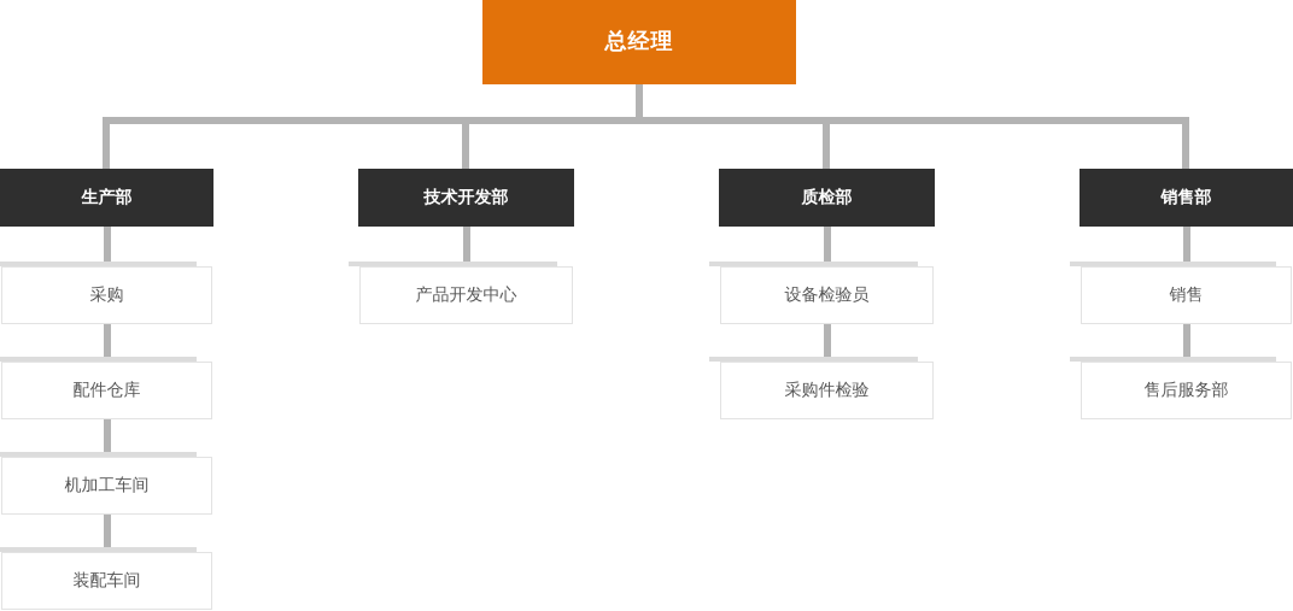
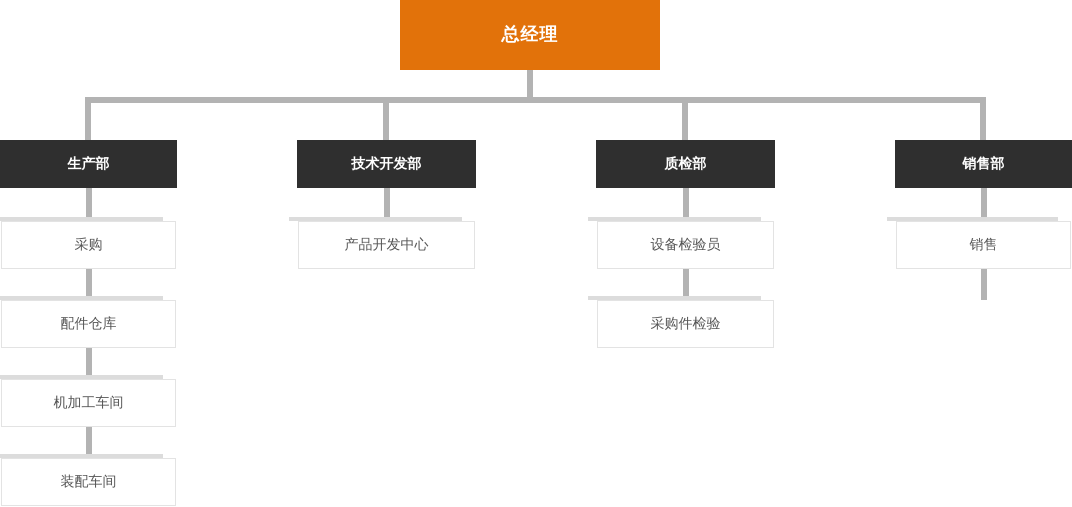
  总经理
  生产部
  采购
  配件仓库
  机加工车间
  装配车间
  技术开发部
  产品开发中心
  质检部
  设备检验员
  采购件检验
  销售部
  销售
- 售后服务部
